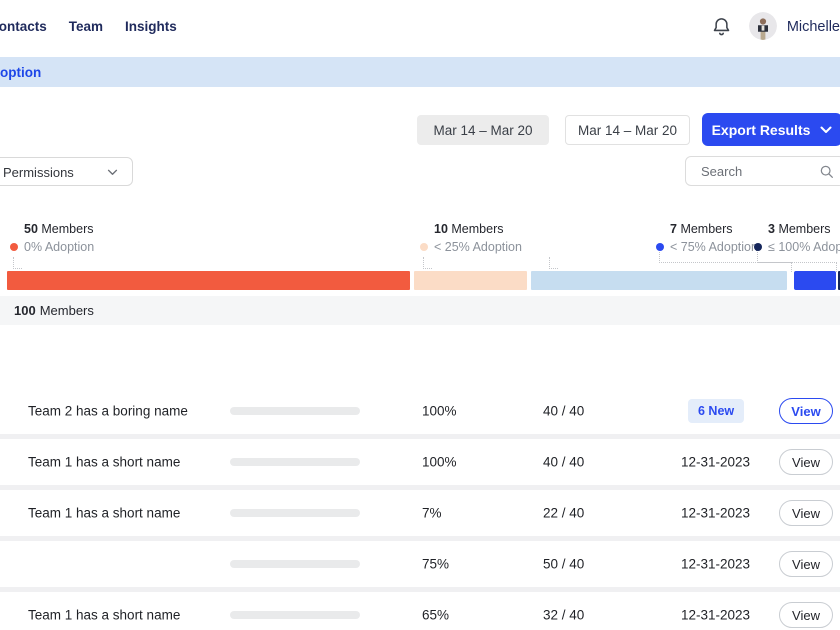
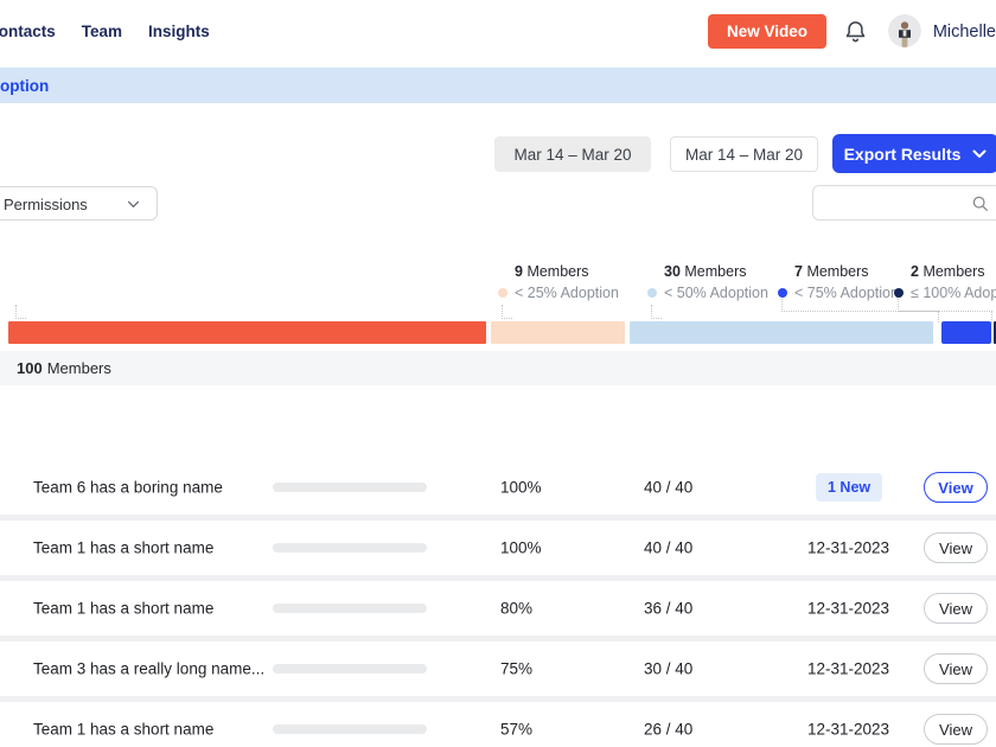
  ontacts
  Team
  Insights
+ New Video
  Michelle
  option
  Mar 14 – Mar 20
  Mar 14 – Mar 20
  Export Results
  Permissions
- Search
- 50 Members
- 0% Adoption
- 10 Members
+ 9 Members
  < 25% Adoption
+ 30 Members
+ < 50% Adoption
  7 Members
  < 75% Adoptio
- 3 Members
+ 2 Members
  100
  Members
- Team 2 has a boring name
+ Team 6 has a boring name
  100%
  40 / 40
- 6 New
+ 1 New
  View
  Team 1 has a short name
  100%
  40 / 40
  12-31-2023
  View
  Team 1 has a short name
- 7%
+ 80%
- 22 / 40
+ 36 / 40
  12-31-2023
  View
+ Team 3 has a really long name...
  75%
- 50 / 40
+ 30 / 40
  12-31-2023
  View
  Team 1 has a short name
- 65%
+ 57%
- 32 / 40
+ 26 / 40
  12-31-2023
  View
